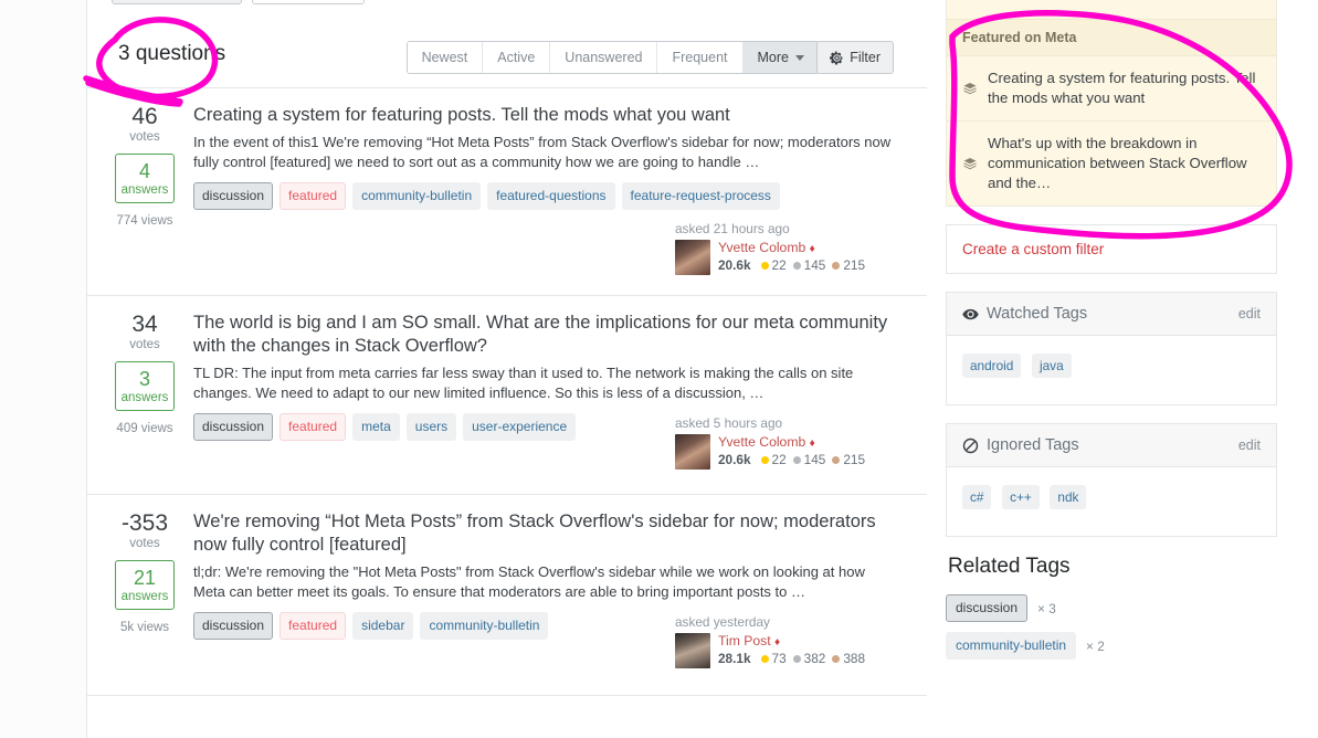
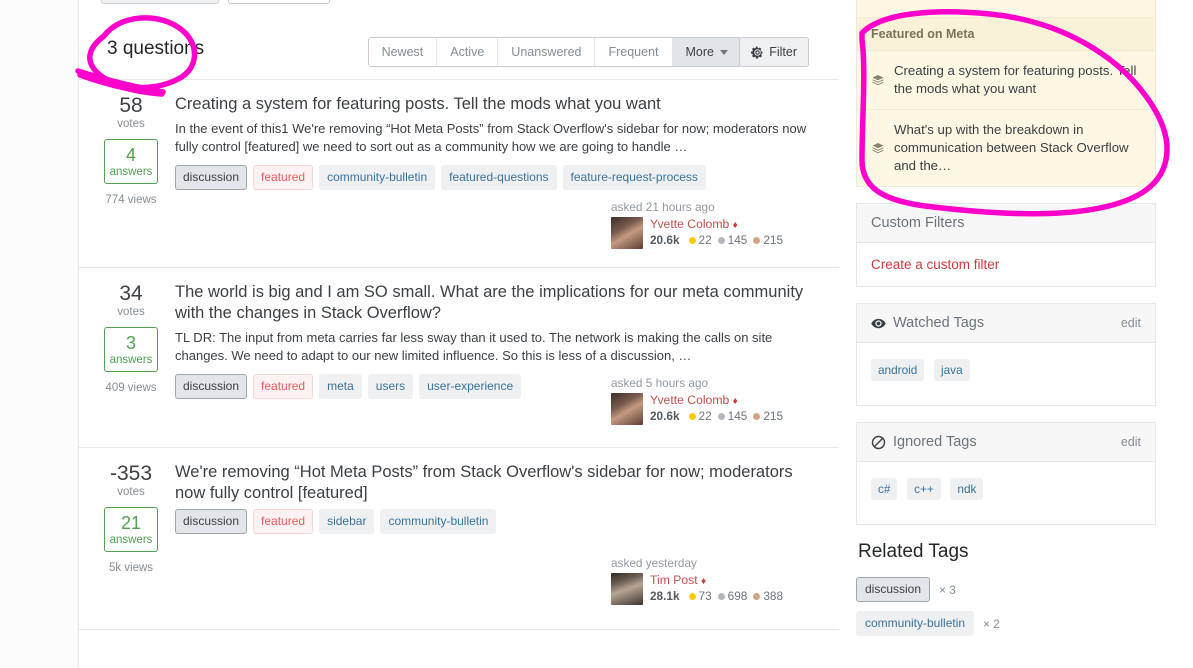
  3 questions
  Newest
  Active
  Unanswered
  Frequent
  More
  Filter
- 46
+ 58
  votes
  4
  answers
  774 views
  Creating a system for featuring posts. Tell the mods what you want
  In the event of this1 We're removing “Hot Meta Posts” from Stack Overflow's sidebar for now; moderators now fully control [featured] we need to sort out as a community how we are going to handle …
  discussion
  featured
  community-bulletin
  featured-questions
  feature-request-process
  asked 21 hours ago
  Yvette Colomb ♦
  20.6k
  22
  145
  215
  34
  votes
  3
  answers
  409 views
  The world is big and I am SO small. What are the implications for our meta community with the changes in Stack Overflow?
  TL DR: The input from meta carries far less sway than it used to. The network is making the calls on site changes. We need to adapt to our new limited influence. So this is less of a discussion, …
  discussion
  featured
  meta
  users
  user-experience
  asked 5 hours ago
  Yvette Colomb ♦
  20.6k
  22
  145
  215
  -353
  votes
  21
  answers
  5k views
  We're removing “Hot Meta Posts” from Stack Overflow's sidebar for now; moderators now fully control [featured]
- tl;dr: We're removing the "Hot Meta Posts" from Stack Overflow's sidebar while we work on looking at how Meta can better meet its goals. To ensure that moderators are able to bring important posts to …
  discussion
  featured
  sidebar
  community-bulletin
  asked yesterday
  Tim Post ♦
  28.1k
  73
- 382
+ 698
  388
  Featured on Meta
  Creating a system for featuring posts.ll the mods what you want
  What's up with the breakdown in communication between Stack Overflow and the…
+ Custom Filters
  Create a custom filter
  Watched Tags
  edit
  android java
  Ignored Tags
  edit
  c# c++ ndk
  Related Tags
  discussion
  × 3
  community-bulletin
  × 2
